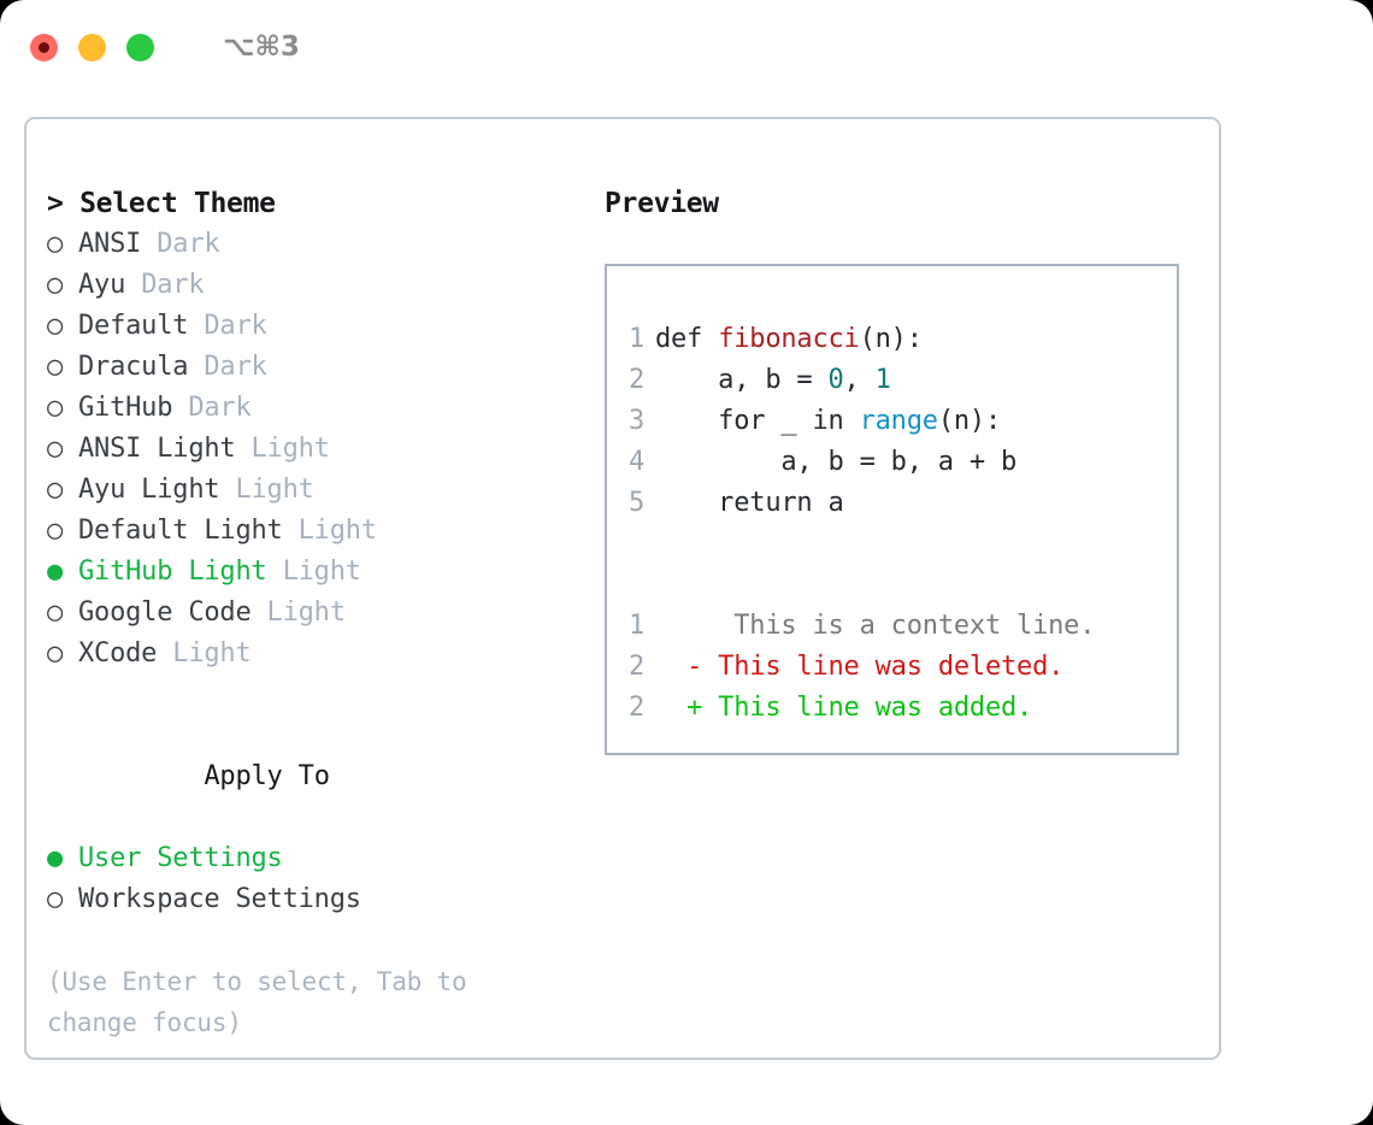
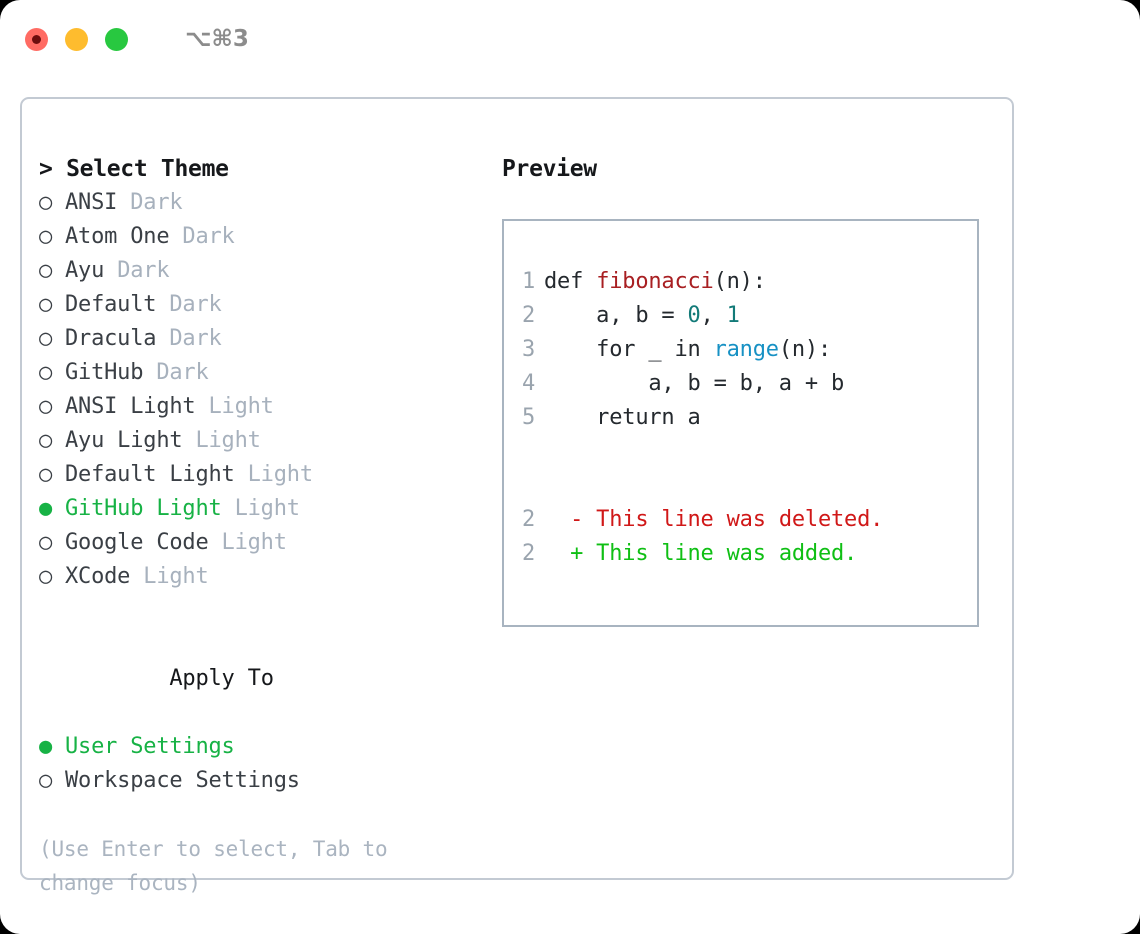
  ⌥⌘3
  > Select Theme
  ○ ANSI Dark
+ ○ Atom One Dark
  ○ Ayu Dark
  ○ Default Dark
  ○ Dracula Dark
  ○ GitHub Dark
  ○ ANSI Light Light
  ○ Ayu Light Light
  ○ Default Light Light
  ● GitHub Light Light
  ○ Google Code Light
  ○ XCode Light
  Apply To
  ● User Settings
  ○ Workspace Settings
  (Use Enter to select, Tab to change focus)
  Preview
  1 def fibonacci(n):
  2 a, b = 0, 1
  3 for _ in range(n):
  4 a, b = b, a + b
  5 return a
- 1 This is a context line.
  2 - This line was deleted.
  2 + This line was added.
